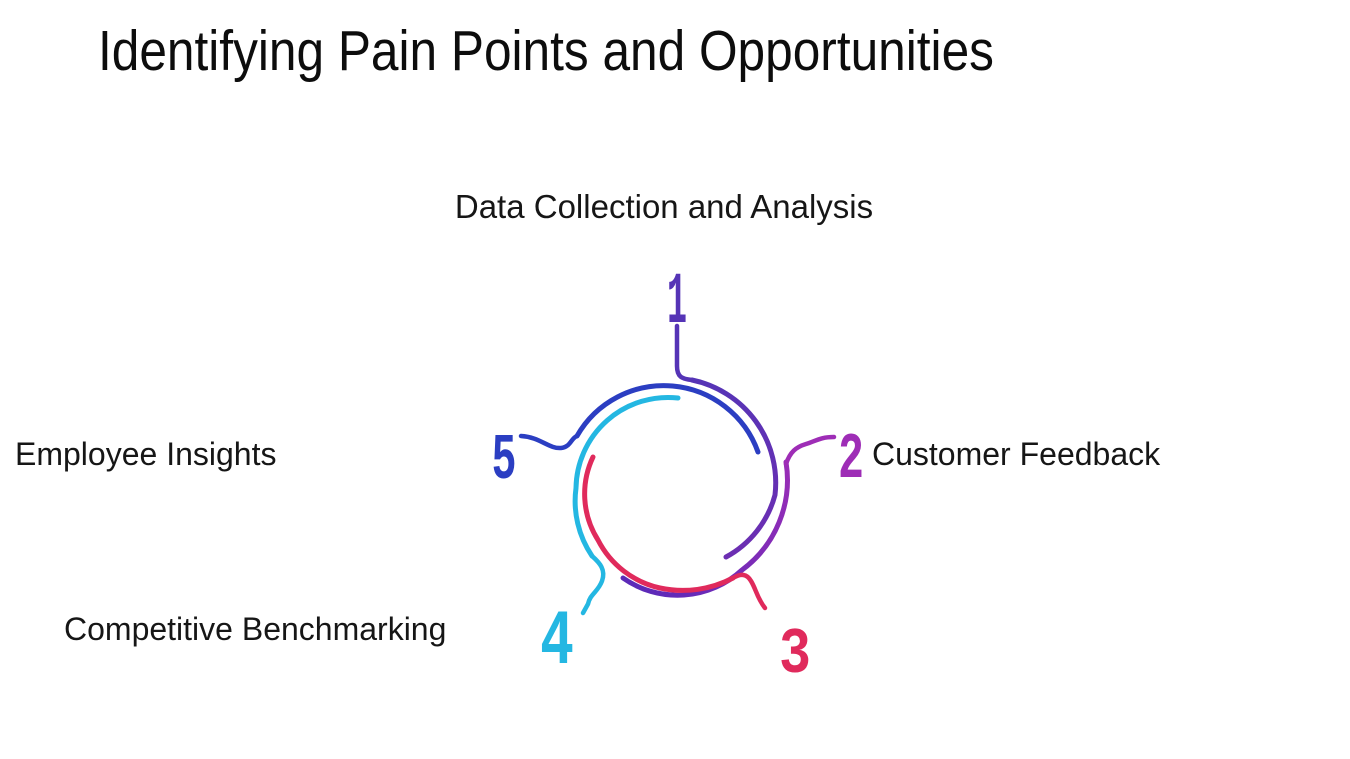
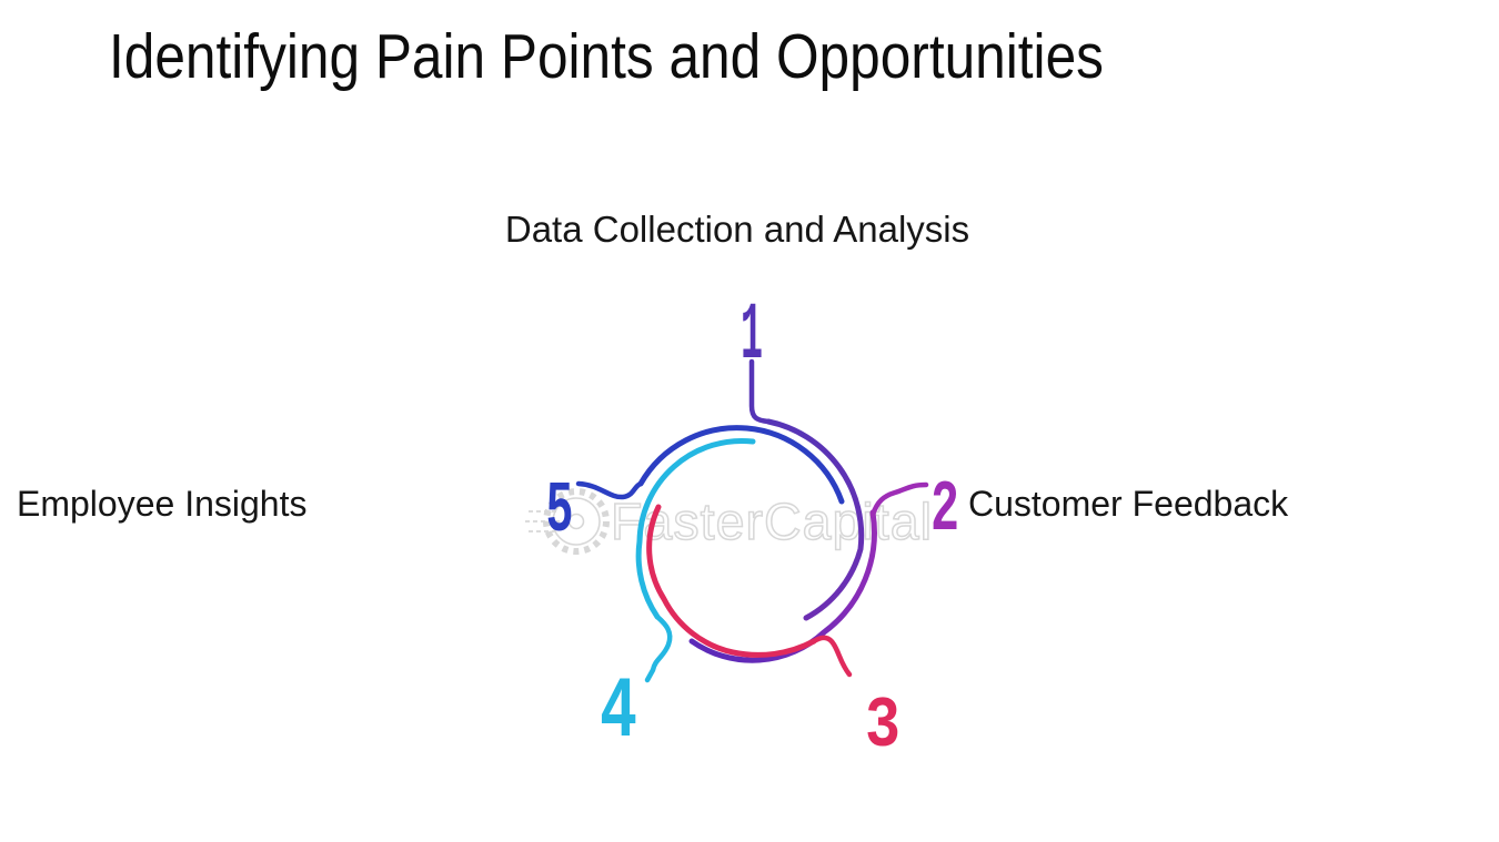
  Identifying Pain Points and Opportunities
+ FasterCapital
  1
  2
  3
  4
  5
  Data Collection and Analysis
  Customer Feedback
- Competitive Benchmarking
  Employee Insights
